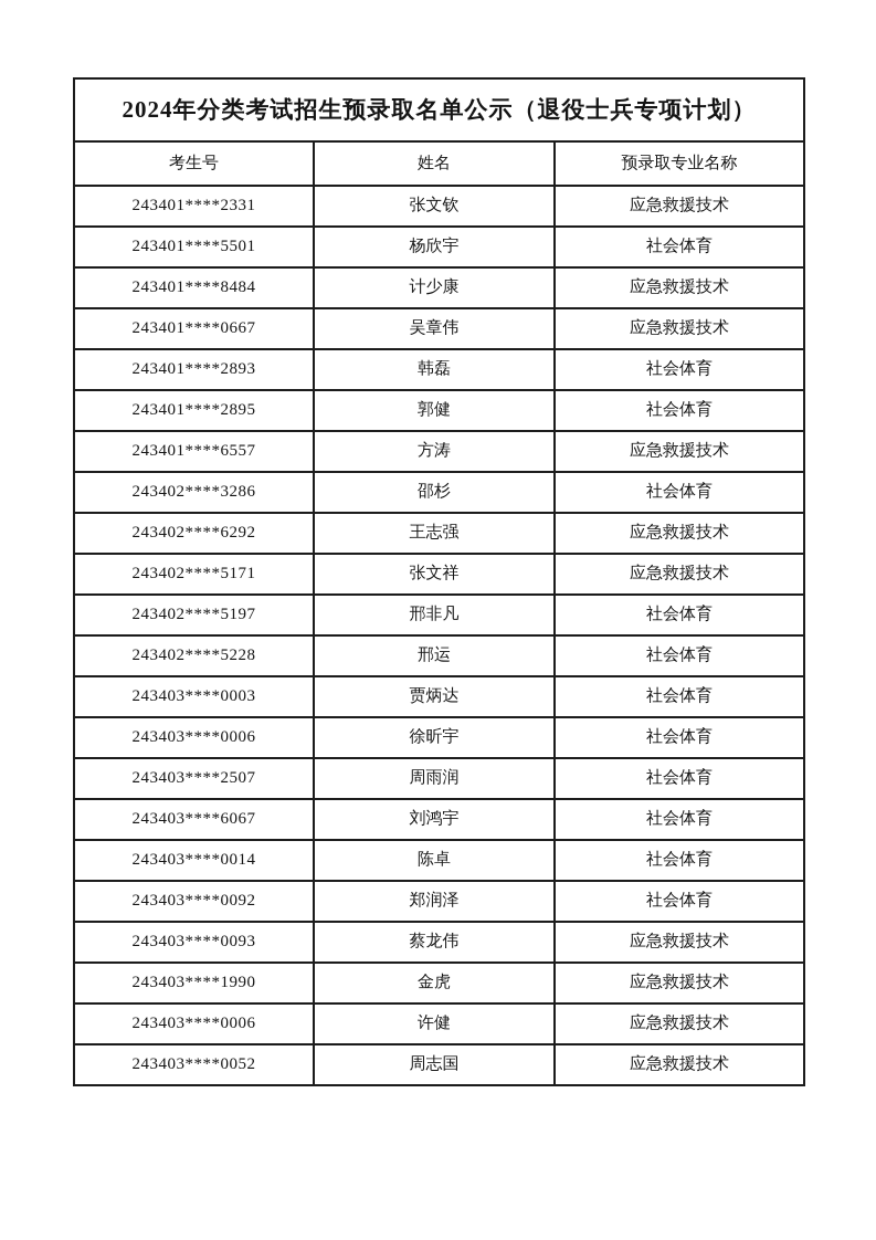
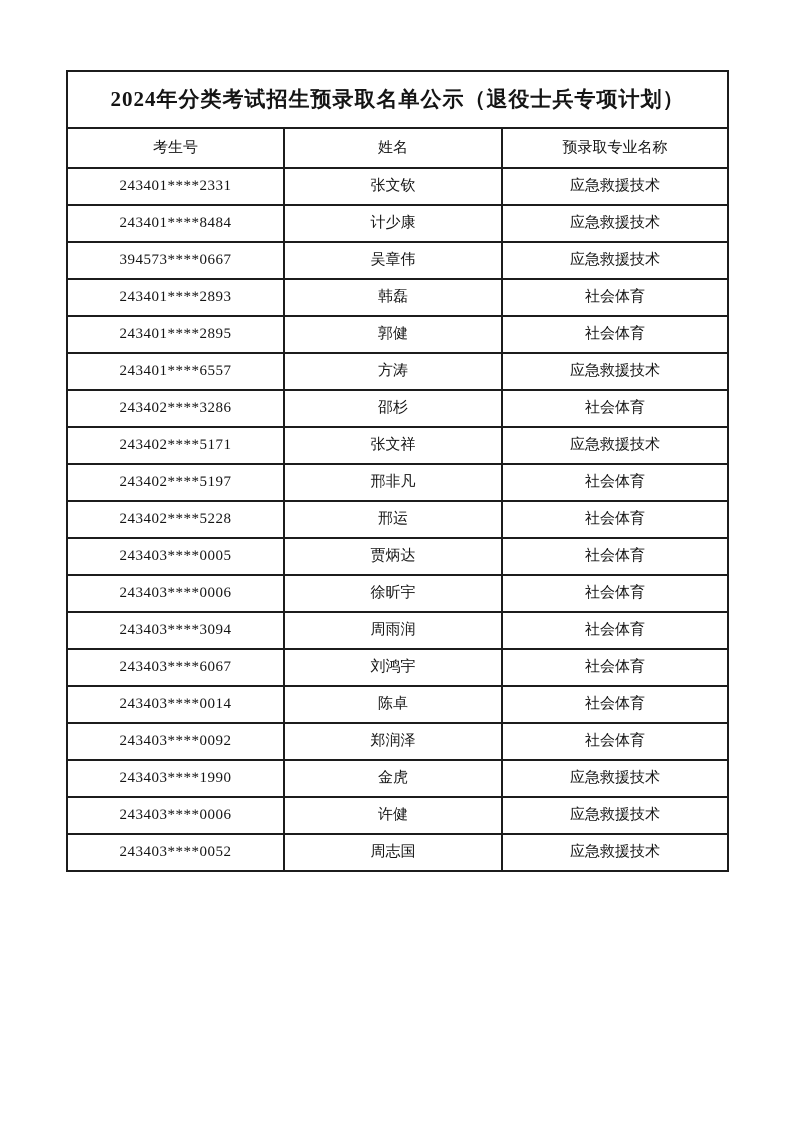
  2024年分类考试招生预录取名单公示（退役士兵专项计划）
  考生号	姓名	预录取专业名称
  243401****2331	张文钦	应急救援技术
- 243401****5501	杨欣宇	社会体育
  243401****8484	计少康	应急救援技术
- 243401****0667	吴章伟	应急救援技术
+ 394573****0667	吴章伟	应急救援技术
  243401****2893	韩磊	社会体育
  243401****2895	郭健	社会体育
  243401****6557	方涛	应急救援技术
  243402****3286	邵杉	社会体育
- 243402****6292	王志强	应急救援技术
  243402****5171	张文祥	应急救援技术
  243402****5197	邢非凡	社会体育
  243402****5228	邢运	社会体育
- 243403****0003	贾炳达	社会体育
+ 243403****0005	贾炳达	社会体育
  243403****0006	徐昕宇	社会体育
- 243403****2507	周雨润	社会体育
+ 243403****3094	周雨润	社会体育
  243403****6067	刘鸿宇	社会体育
  243403****0014	陈卓	社会体育
  243403****0092	郑润泽	社会体育
- 243403****0093	蔡龙伟	应急救援技术
  243403****1990	金虎	应急救援技术
  243403****0006	许健	应急救援技术
  243403****0052	周志国	应急救援技术
